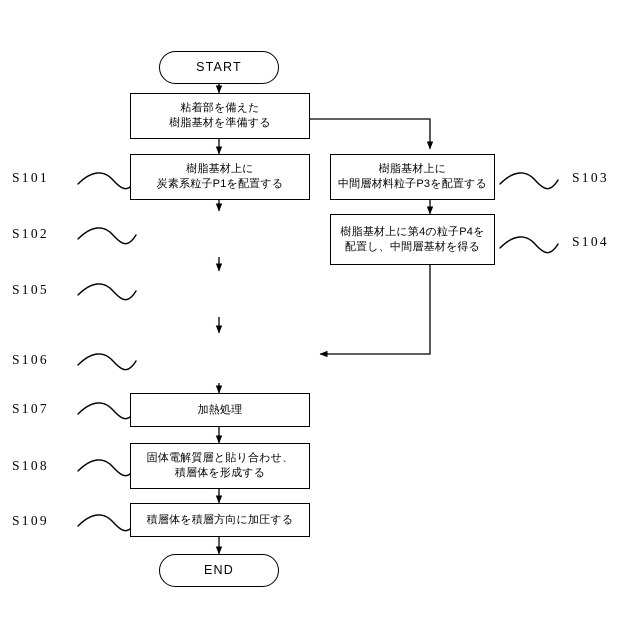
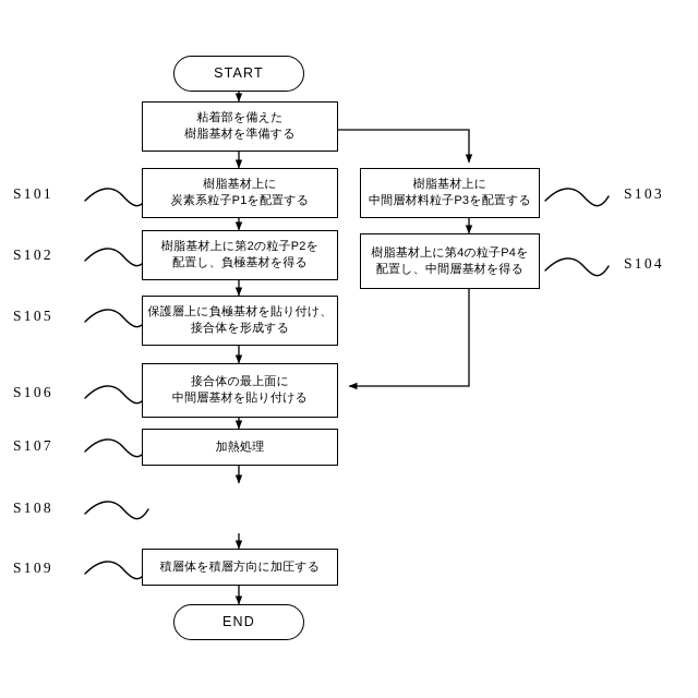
  START
  粘着部を備えた
  樹脂基材を準備する
  樹脂基材上に
  炭素系粒子P1を配置する
+ 樹脂基材上に第2の粒子P2を
+ 配置し、負極基材を得る
+ 保護層上に負極基材を貼り付け、
+ 接合体を形成する
+ 接合体の最上面に
+ 中間層基材を貼り付ける
  加熱処理
- 固体電解質層と貼り合わせ、
- 積層体を形成する
  積層体を積層方向に加圧する
  END
  樹脂基材上に
  中間層材料粒子P3を配置する
  樹脂基材上に第4の粒子P4を
  配置し、中間層基材を得る
  S101
  S102
  S105
  S106
  S107
  S108
  S109
  S103
  S104
